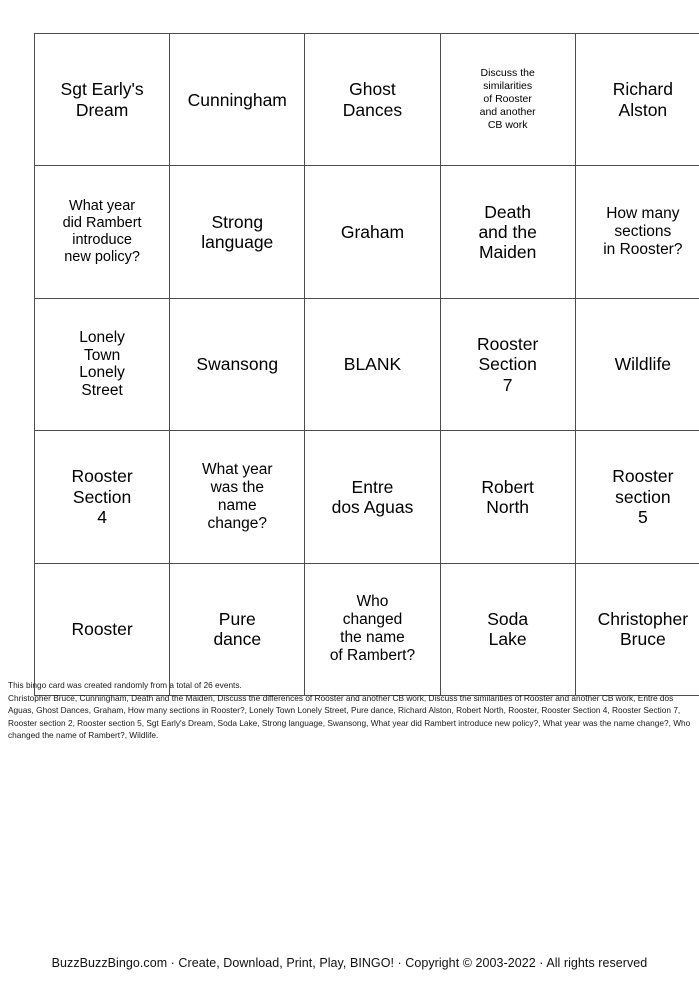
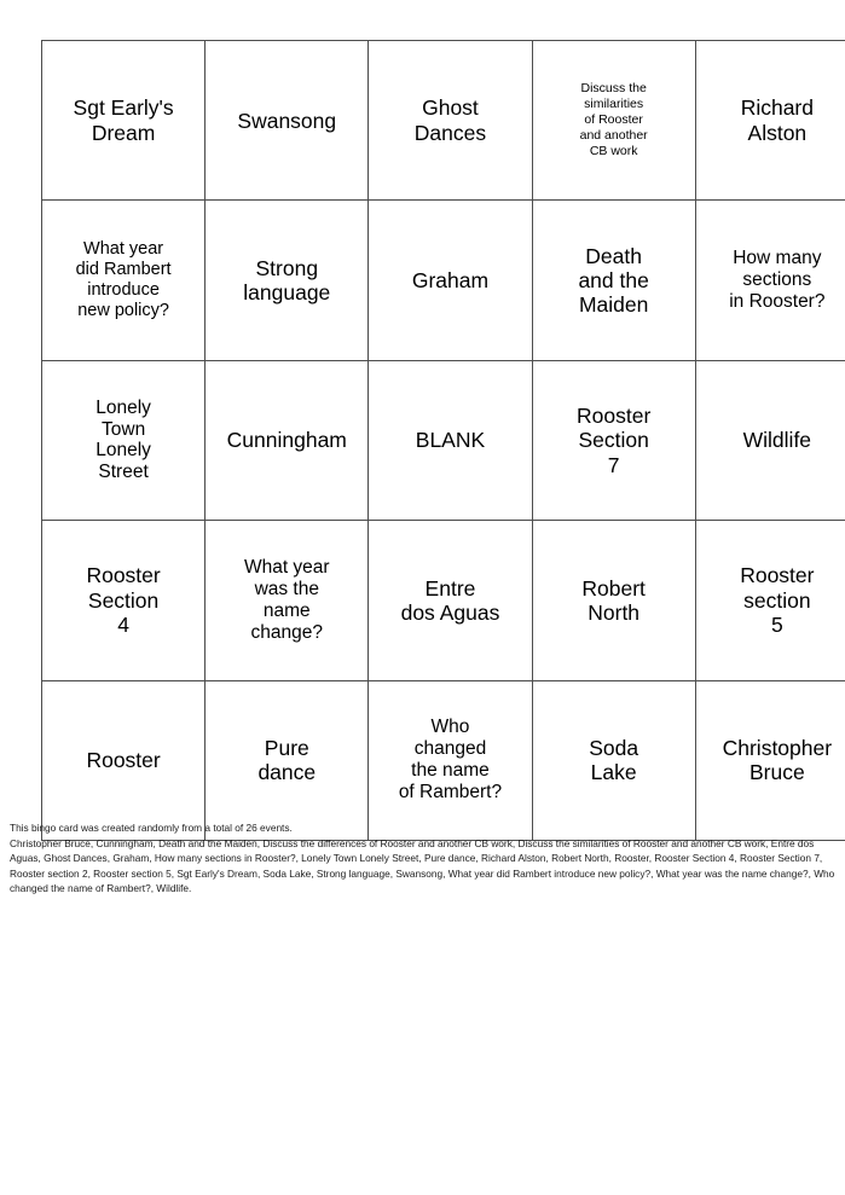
- Sgt Early's Dream	Cunningham	Ghost Dances	Discuss the similarities of Rooster and another CB work	Richard Alston
+ Sgt Early's Dream	Swansong	Ghost Dances	Discuss the similarities of Rooster and another CB work	Richard Alston
  What year did Rambert introduce new policy?	Strong language	Graham	Death and the Maiden	How many sections in Rooster?
- Lonely Town Lonely Street	Swansong	BLANK	Rooster Section 7	Wildlife
+ Lonely Town Lonely Street	Cunningham	BLANK	Rooster Section 7	Wildlife
  Rooster Section 4	What year was the name change?	Entre dos Aguas	Robert North	Rooster section 5
  Rooster	Pure dance	Who changed the name of Rambert?	Soda Lake	Christopher Bruce
  This bingo card was created randomly from a total of 26 events.
  Christopher Bruce, Cunningham, Death and the Maiden, Discuss the differences of Rooster and another CB work, Discuss the similarities of Rooster and another CB work, Entre dos Aguas, Ghost Dances, Graham, How many sections in Rooster?, Lonely Town Lonely Street, Pure dance, Richard Alston, Robert North, Rooster, Rooster Section 4, Rooster Section 7, Rooster section 2, Rooster section 5, Sgt Early's Dream, Soda Lake, Strong language, Swansong, What year did Rambert introduce new policy?, What year was the name change?, Who changed the name of Rambert?, Wildlife.
- BuzzBuzzBingo.com · Create, Download, Print, Play, BINGO! · Copyright © 2003-2022 · All rights reserved
